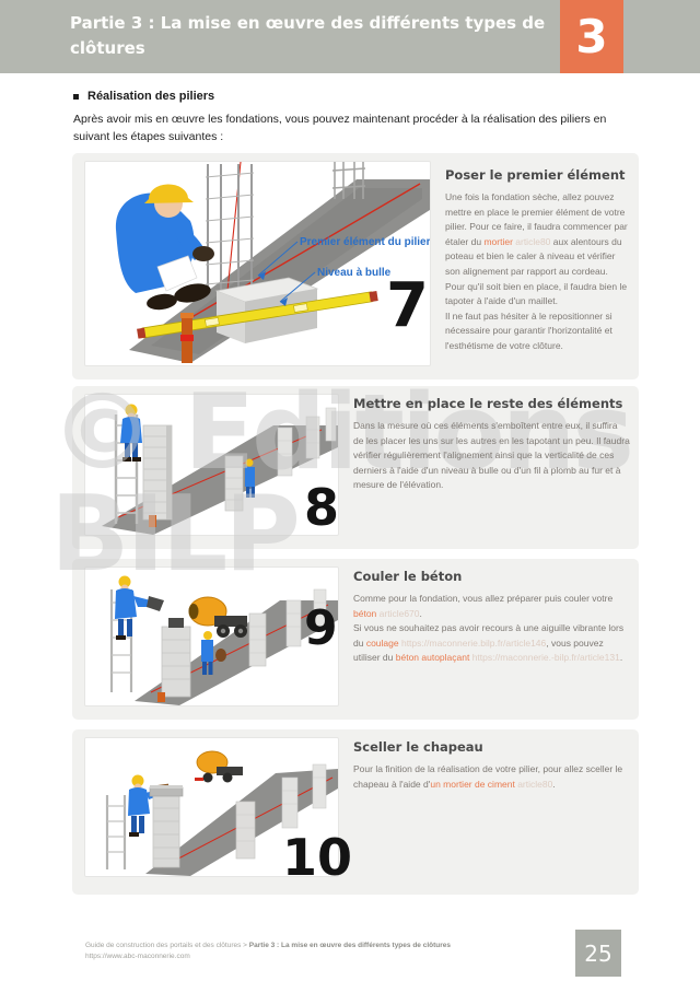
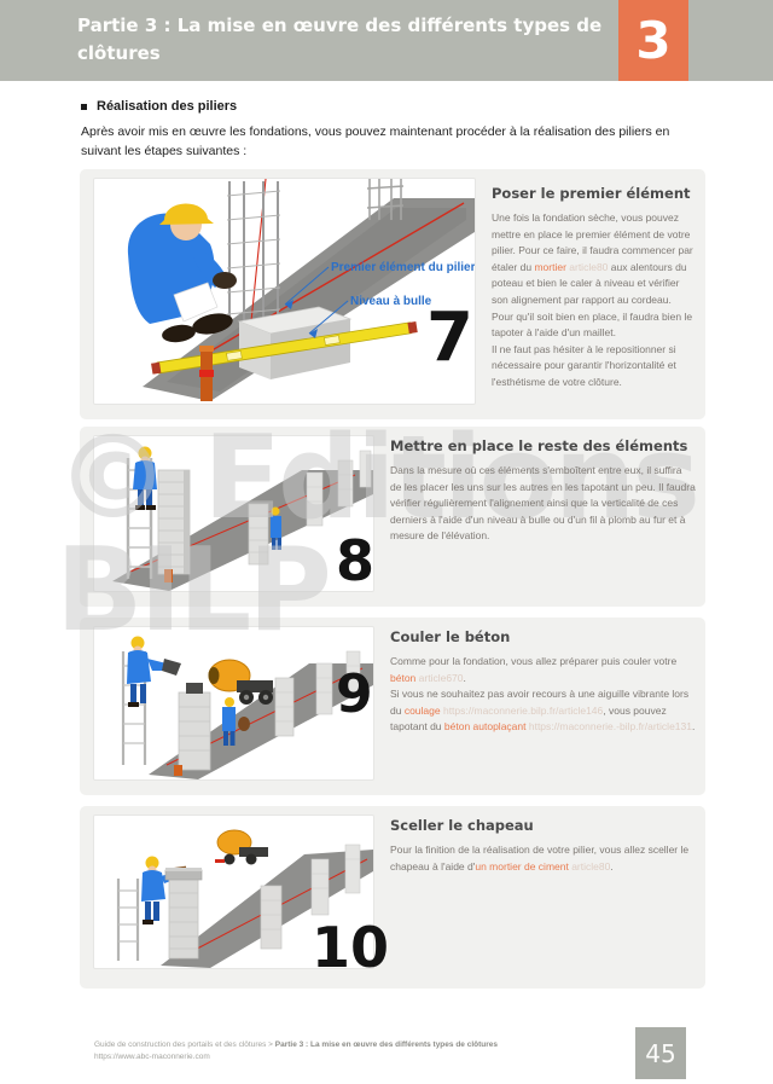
  Partie 3 : La mise en œuvre des différents types de clôtures
  3
  Réalisation des piliers
  Après avoir mis en œuvre les fondations, vous pouvez maintenant procéder à la réalisation des piliers en suivant les étapes suivantes :
  Premier élément du pilier
  Niveau à bulle
  7
  Poser le premier élément
- Une fois la fondation sèche, allez pouvez mettre en place le premier élément de votre pilier. Pour ce faire, il faudra commencer par étaler du mortier article80 aux alentours du poteau et bien le caler à niveau et vérifier son alignement par rapport au cordeau. Pour qu'il soit bien en place, il faudra bien le tapoter à l'aide d'un maillet.
+ Une fois la fondation sèche, vous pouvez mettre en place le premier élément de votre pilier. Pour ce faire, il faudra commencer par étaler du mortier article80 aux alentours du poteau et bien le caler à niveau et vérifier son alignement par rapport au cordeau. Pour qu'il soit bien en place, il faudra bien le tapoter à l'aide d'un maillet.
  Il ne faut pas hésiter à le repositionner si nécessaire pour garantir l'horizontalité et l'esthétisme de votre clôture.
  8
  Mettre en place le reste des éléments
  Dans la mesure où ces éléments s'emboîtent entre eux, il suffira de les placer les uns sur les autres en les tapotant un peu. Il faudra vérifier régulièrement l'alignement ainsi que la verticalité de ces derniers à l'aide d'un niveau à bulle ou d'un fil à plomb au fur et à mesure de l'élévation.
  9
  Couler le béton
  Comme pour la fondation, vous allez préparer puis couler votre béton article670.
- Si vous ne souhaitez pas avoir recours à une aiguille vibrante lors du coulage https://maconnerie.bilp.fr/article146, vous pouvez utiliser du béton autoplaçant https://maconnerie.-bilp.fr/article131.
+ Si vous ne souhaitez pas avoir recours à une aiguille vibrante lors du coulage https://maconnerie.bilp.fr/article146, vous pouvez tapotant du béton autoplaçant https://maconnerie.-bilp.fr/article131.
  10
  Sceller le chapeau
- Pour la finition de la réalisation de votre pilier, pour allez sceller le chapeau à l'aide d'un mortier de ciment article80.
+ Pour la finition de la réalisation de votre pilier, vous allez sceller le chapeau à l'aide d'un mortier de ciment article80.
  © Editions
  BILP
- 25
+ 45
